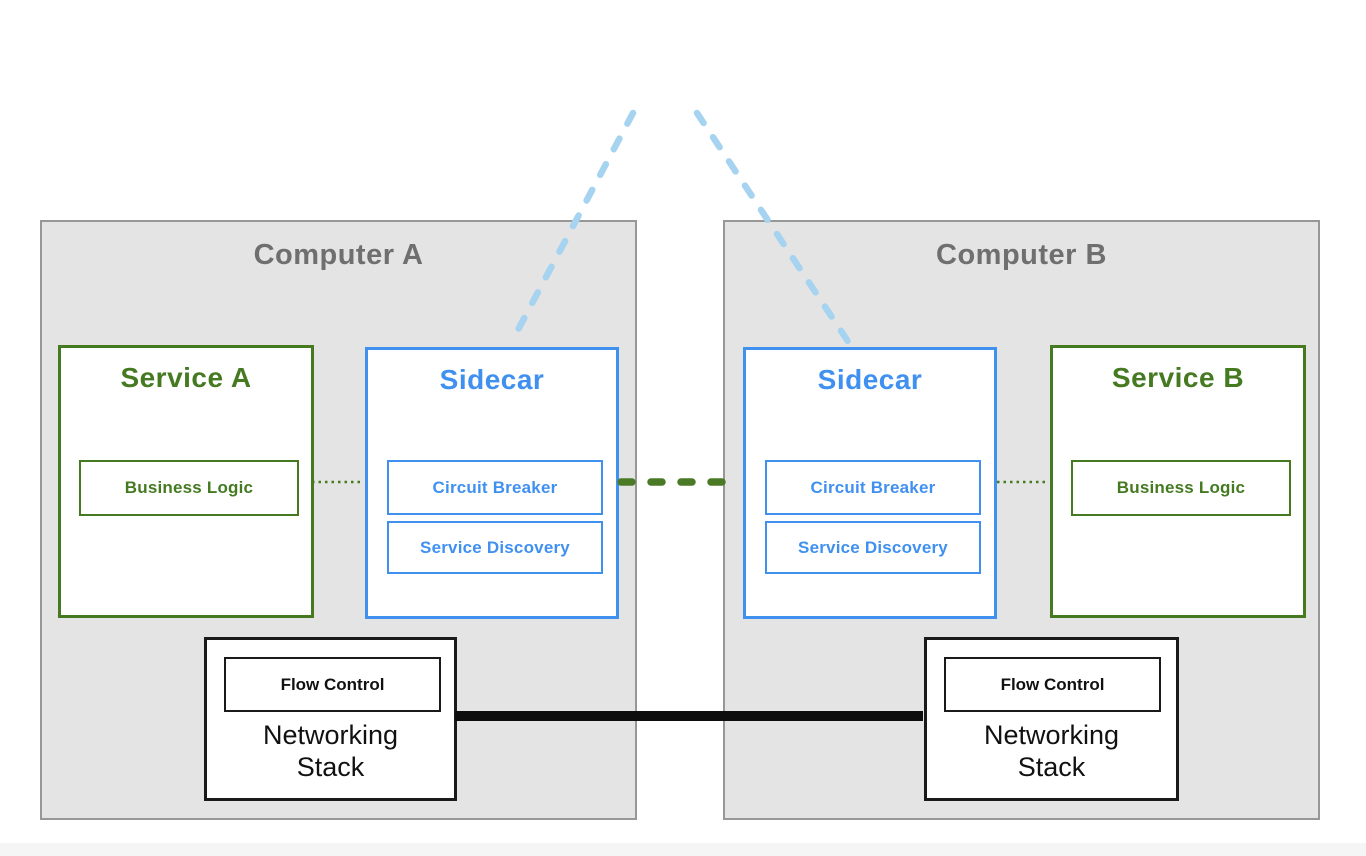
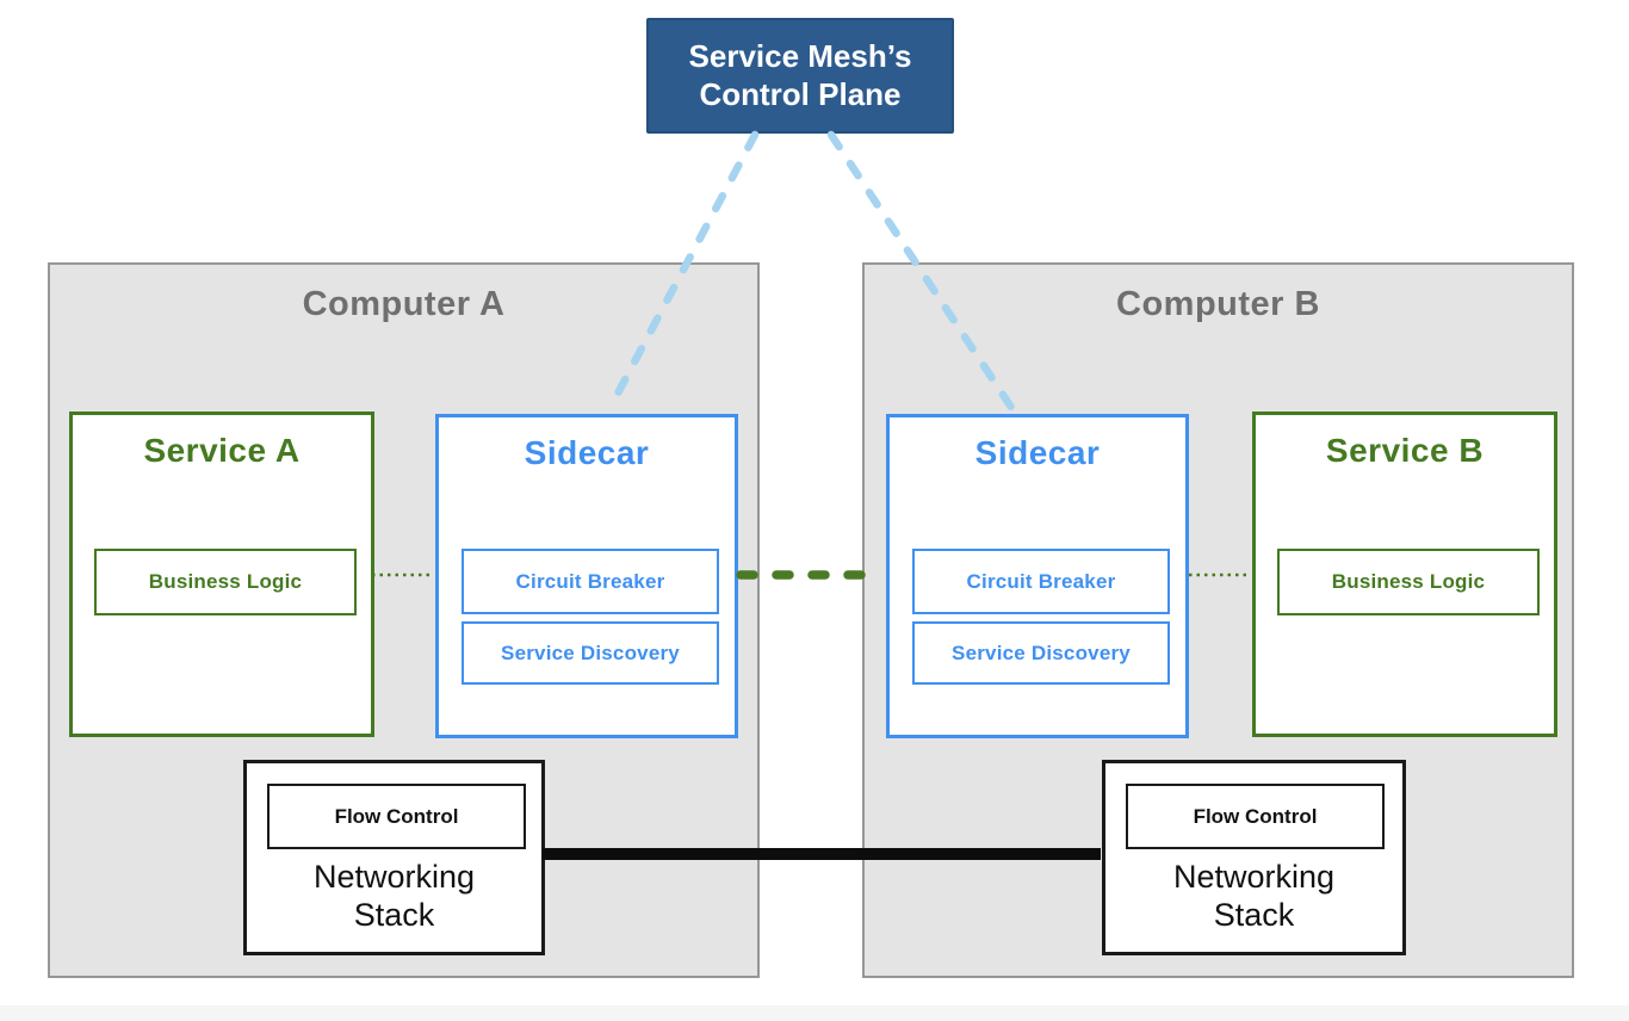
+ Service Mesh’s Control Plane
  Computer A
  Service A
  Business Logic
  Sidecar
  Circuit Breaker
  Service Discovery
  Flow Control
  Networking Stack
  Computer B
  Sidecar
  Circuit Breaker
  Service Discovery
  Service B
  Business Logic
  Flow Control
  Networking Stack
